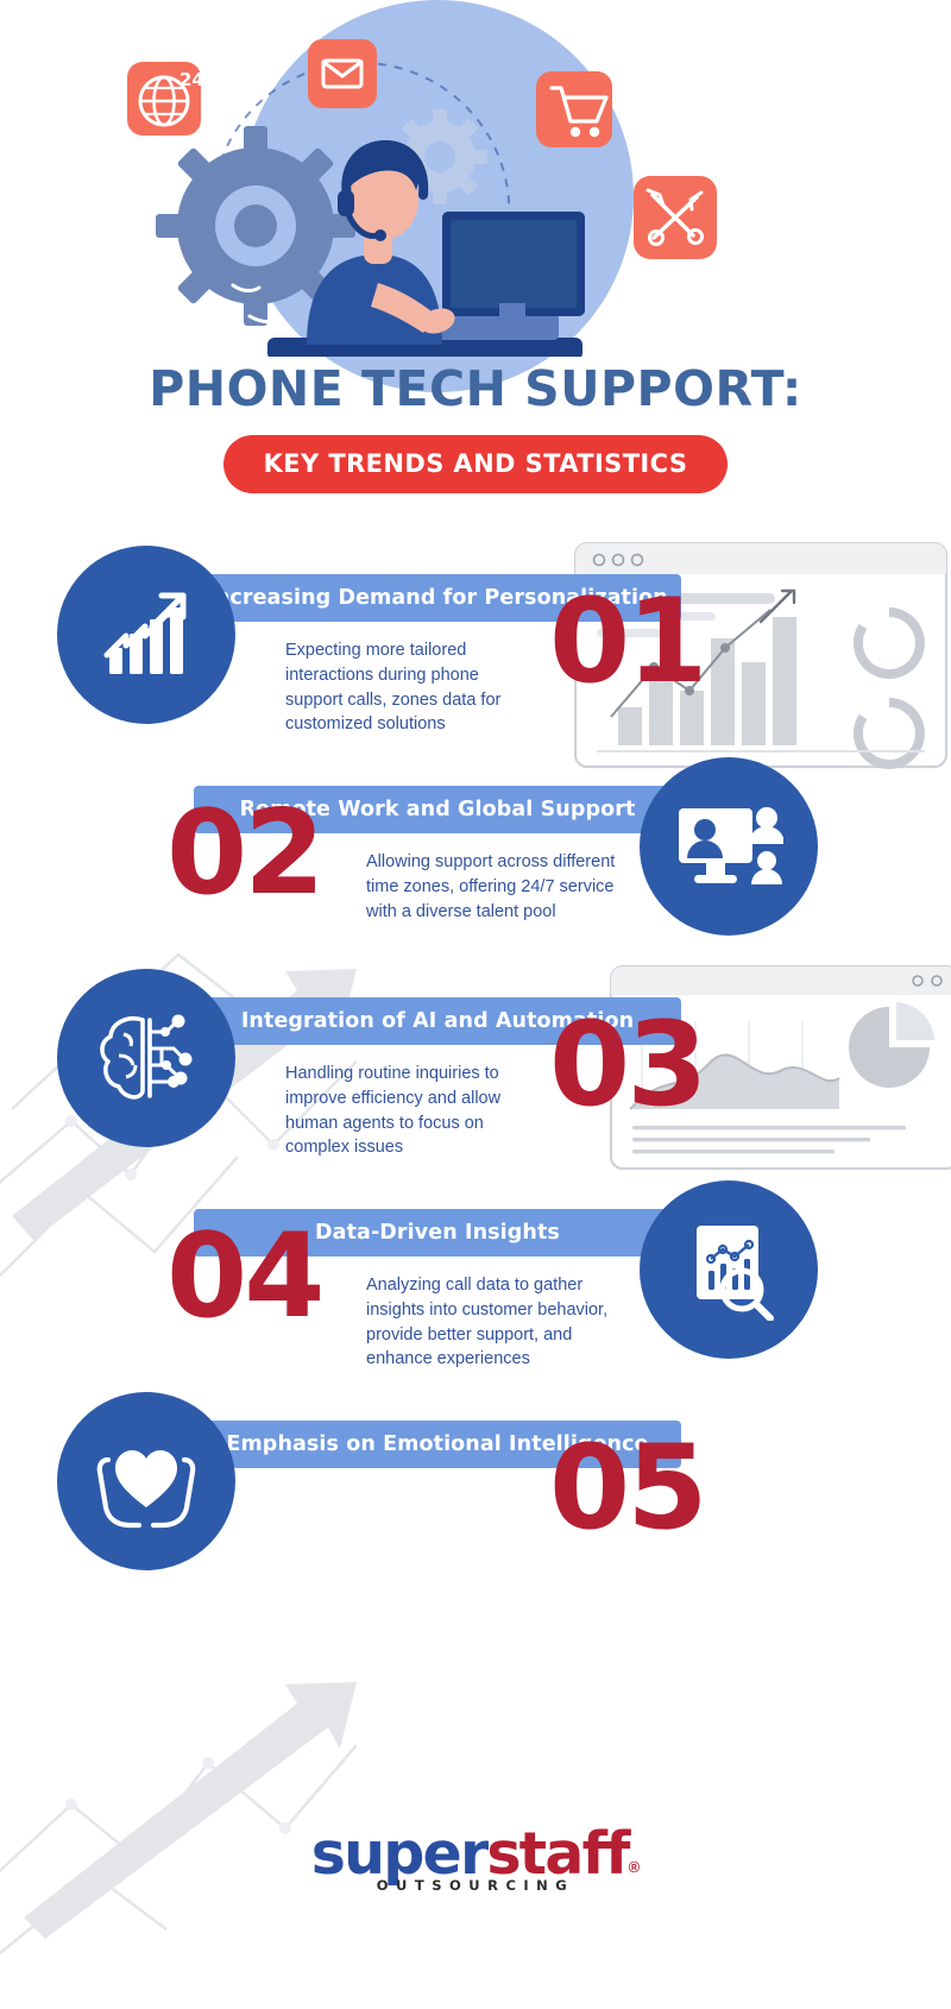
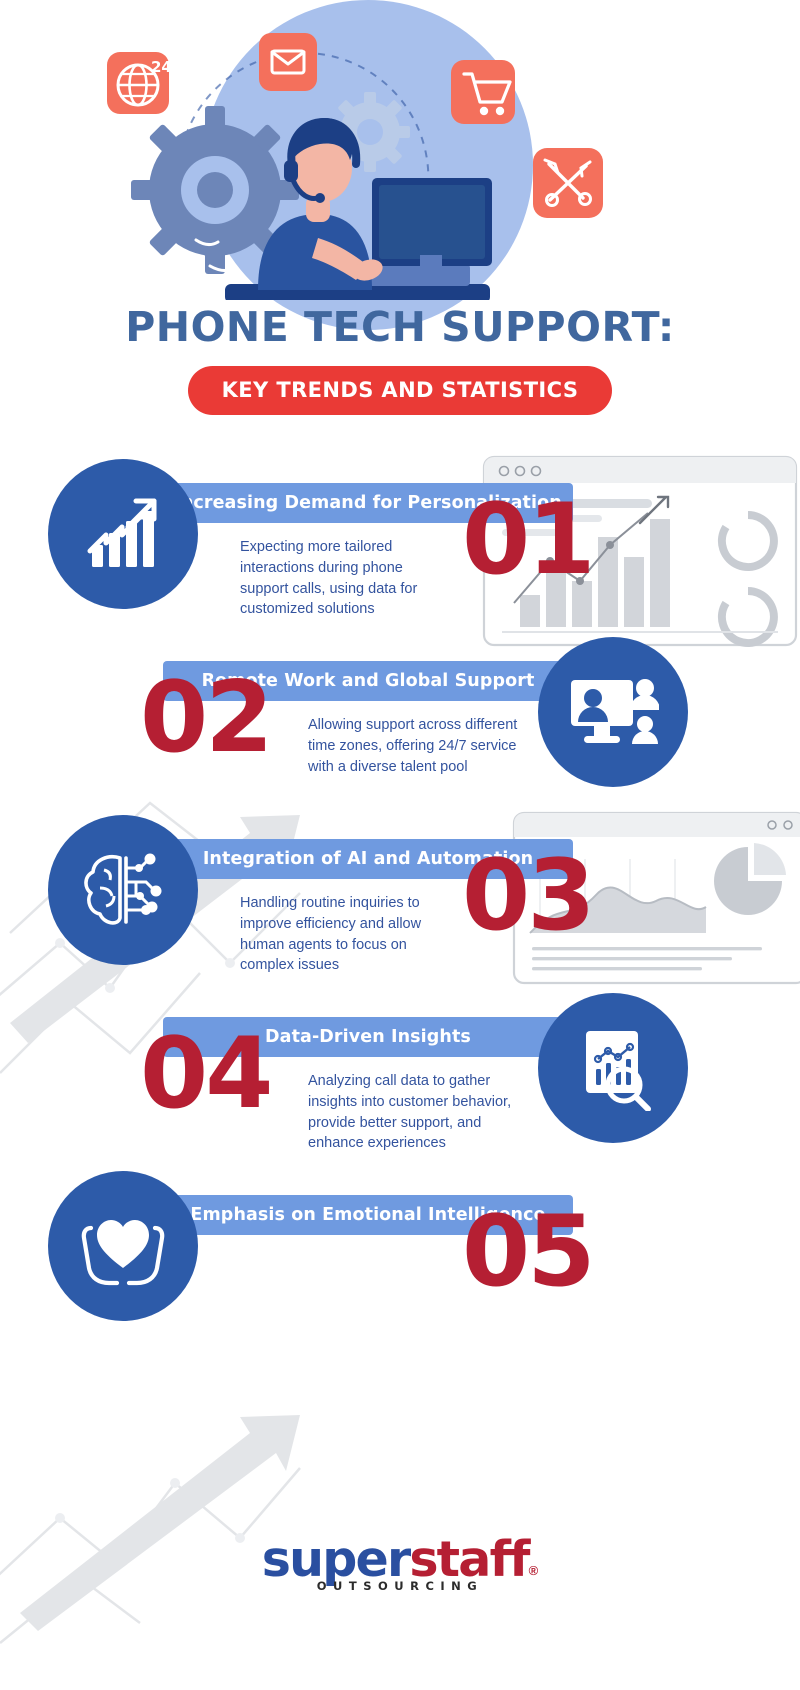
  24
  PHONE TECH SUPPORT:
  KEY TRENDS AND STATISTICS
  creasing Demand for Personalization
- Expecting more tailored interactions during phone support calls, zones data for customized solutions
+ Expecting more tailored interactions during phone support calls, using data for customized solutions
  01
  Remote Work and Global Support
  Allowing support across different time zones, offering 24/7 service with a diverse talent pool
  02
  Integration of AI and Automation
  Handling routine inquiries to improve efficiency and allow human agents to focus on complex issues
  03
  Data-Driven Insights
  Analyzing call data to gather insights into customer behavior, provide better support, and enhance experiences
  04
  Emphasis on Emotional Intelligence
  05
  superstaff®
  OUTSOURCING
